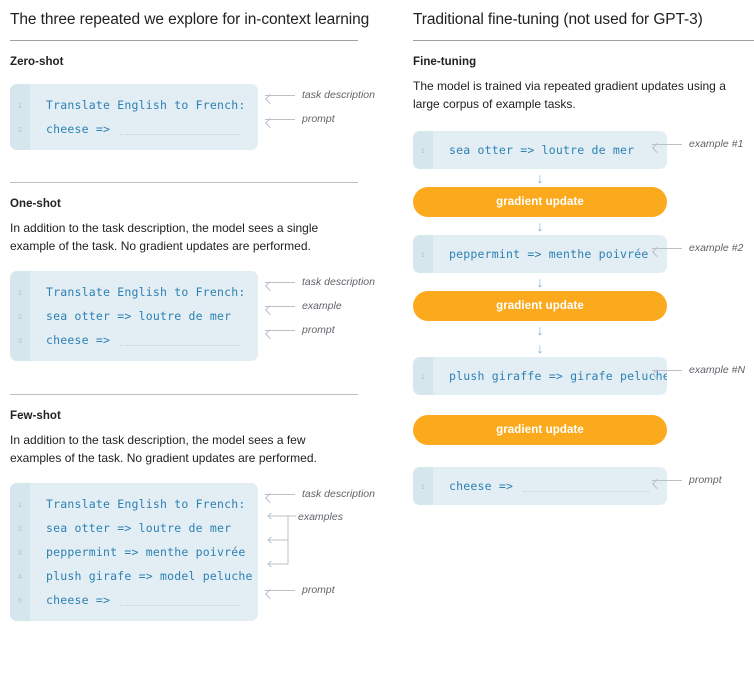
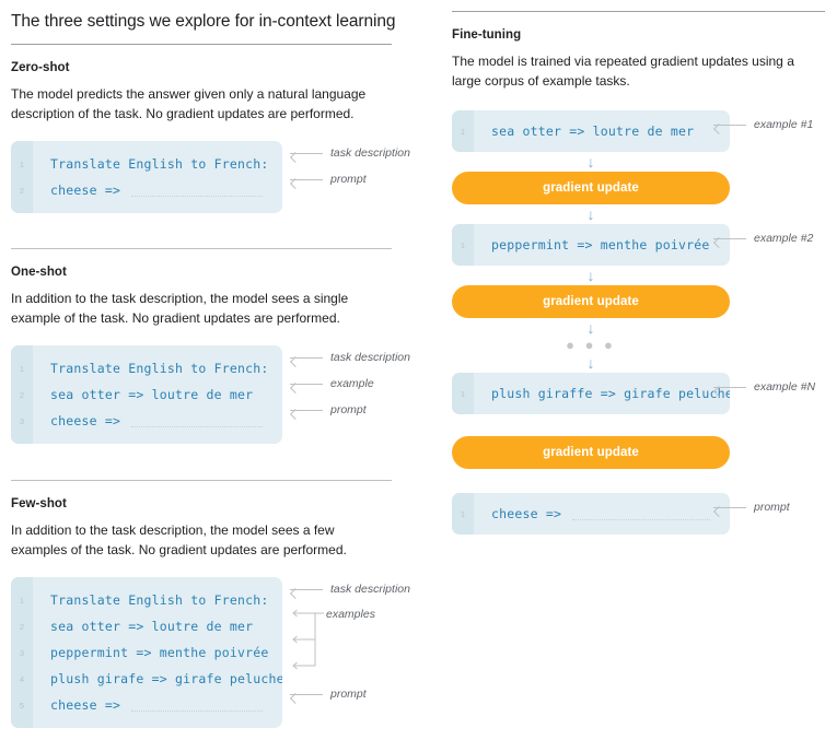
- The three repeated we explore for in-context learning
+ The three settings we explore for in-context learning
  Zero-shot
+ The model predicts the answer given only a natural language description of the task. No gradient updates are performed.
  1
  Translate English to French:
  2
  cheese =>
  task description
  prompt
  One-shot
  In addition to the task description, the model sees a single example of the task. No gradient updates are performed.
  1
  Translate English to French:
  2
  sea otter => loutre de mer
  3
  cheese =>
  task description
  example
  prompt
  Few-shot
  In addition to the task description, the model sees a few examples of the task. No gradient updates are performed.
  1
  Translate English to French:
  2
  sea otter => loutre de mer
  3
  peppermint => menthe poivrée
  4
- plush girafe => model peluche
+ plush girafe => girafe peluche
  5
  cheese =>
  task description
  examples
  prompt
- Traditional fine-tuning (not used for GPT-3)
  Fine-tuning
  The model is trained via repeated gradient updates using a large corpus of example tasks.
  1
  sea otter => loutre de mer
  example #1
  ↓
  gradient update
  ↓
  1
  peppermint => menthe poivrée
  example #2
  ↓
  gradient update
  ↓
+ ● ● ●
  ↓
  1
  plush giraffe => girafe peluce
  example #N
  gradient update
  1
  cheese =>
  prompt
